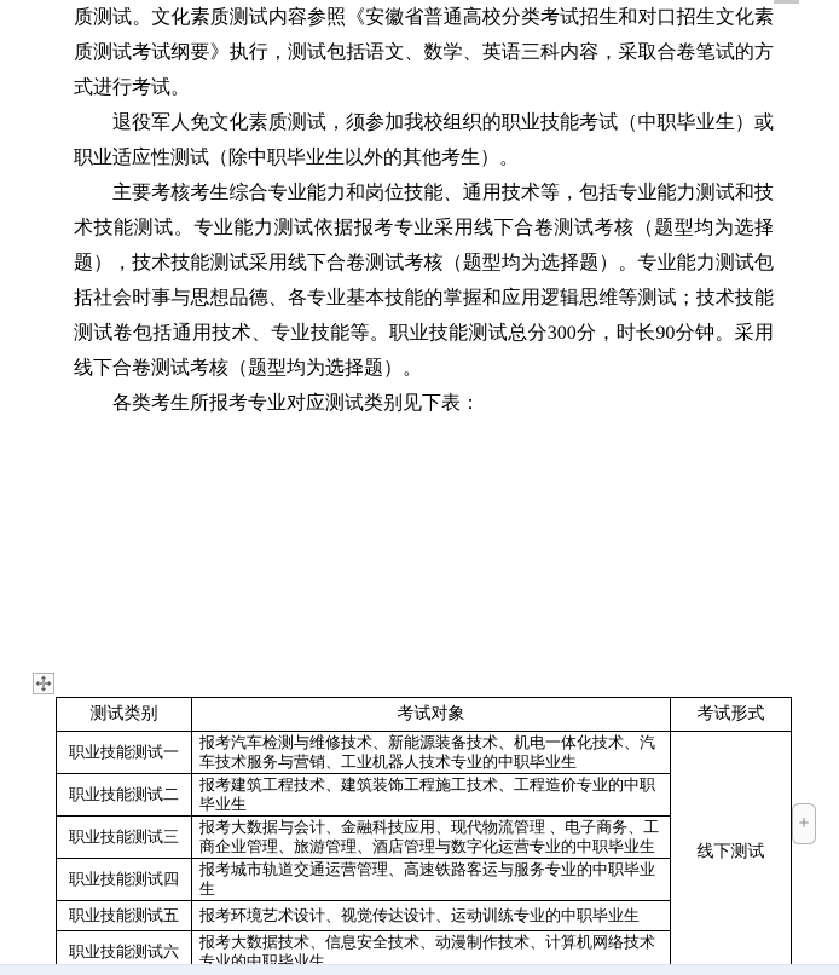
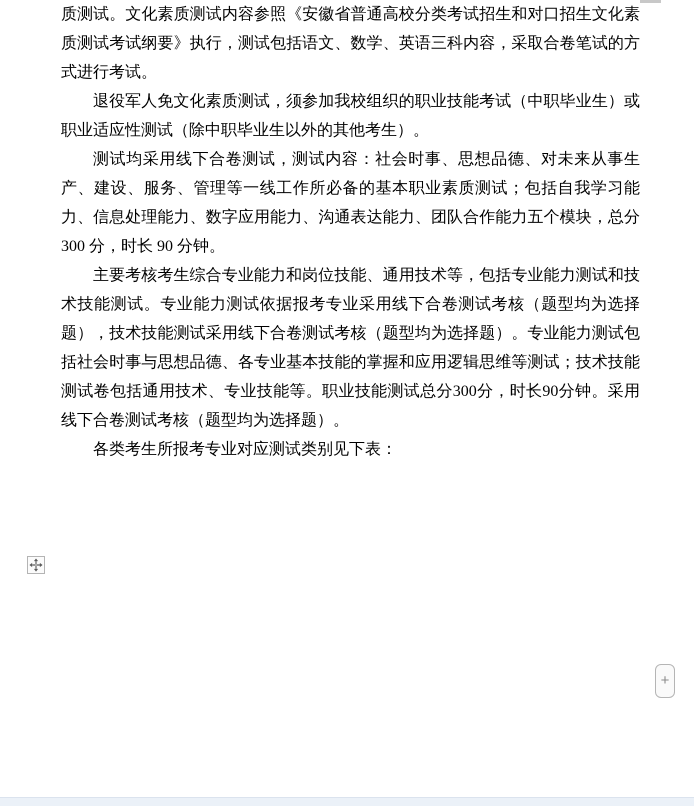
  质测试。文化素质测试内容参照《安徽省普通高校分类考试招生和对口招生文化素质测试考试纲要》执行，测试包括语文、数学、英语三科内容，采取合卷笔试的方式进行考试。
  退役军人免文化素质测试，须参加我校组织的职业技能考试（中职毕业生）或职业适应性测试（除中职毕业生以外的其他考生）。
+ 测试均采用线下合卷测试，测试内容：社会时事、思想品德、对未来从事生产、建设、服务、管理等一线工作所必备的基本职业素质测试；包括自我学习能力、信息处理能力、数字应用能力、沟通表达能力、团队合作能力五个模块，总分 300 分，时长 90 分钟。
  主要考核考生综合专业能力和岗位技能、通用技术等，包括专业能力测试和技术技能测试。专业能力测试依据报考专业采用线下合卷测试考核（题型均为选择题），技术技能测试采用线下合卷测试考核（题型均为选择题）。专业能力测试包括社会时事与思想品德、各专业基本技能的掌握和应用逻辑思维等测试；技术技能测试卷包括通用技术、专业技能等。职业技能测试总分300分，时长90分钟。采用线下合卷测试考核（题型均为选择题）。
  各类考生所报考专业对应测试类别见下表：
- 测试类别	考试对象	考试形式
- 职业技能测试一	报考汽车检测与维修技术、新能源装备技术、机电一体化技术、汽车技术服务与营销、工业机器人技术专业的中职毕业生	线下测试
- 职业技能测试二	报考建筑工程技术、建筑装饰工程施工技术、工程造价专业的中职毕业生
- 职业技能测试三	报考大数据与会计、金融科技应用、现代物流管理 、电子商务、工商企业管理、旅游管理、酒店管理与数字化运营专业的中职毕业生
- 职业技能测试四	报考城市轨道交通运营管理、高速铁路客运与服务专业的中职毕业生
- 职业技能测试五	报考环境艺术设计、视觉传达设计、运动训练专业的中职毕业生
- 职业技能测试六	报考大数据技术、信息安全技术、动漫制作技术、计算机网络技术专业的中职毕业生
  +
